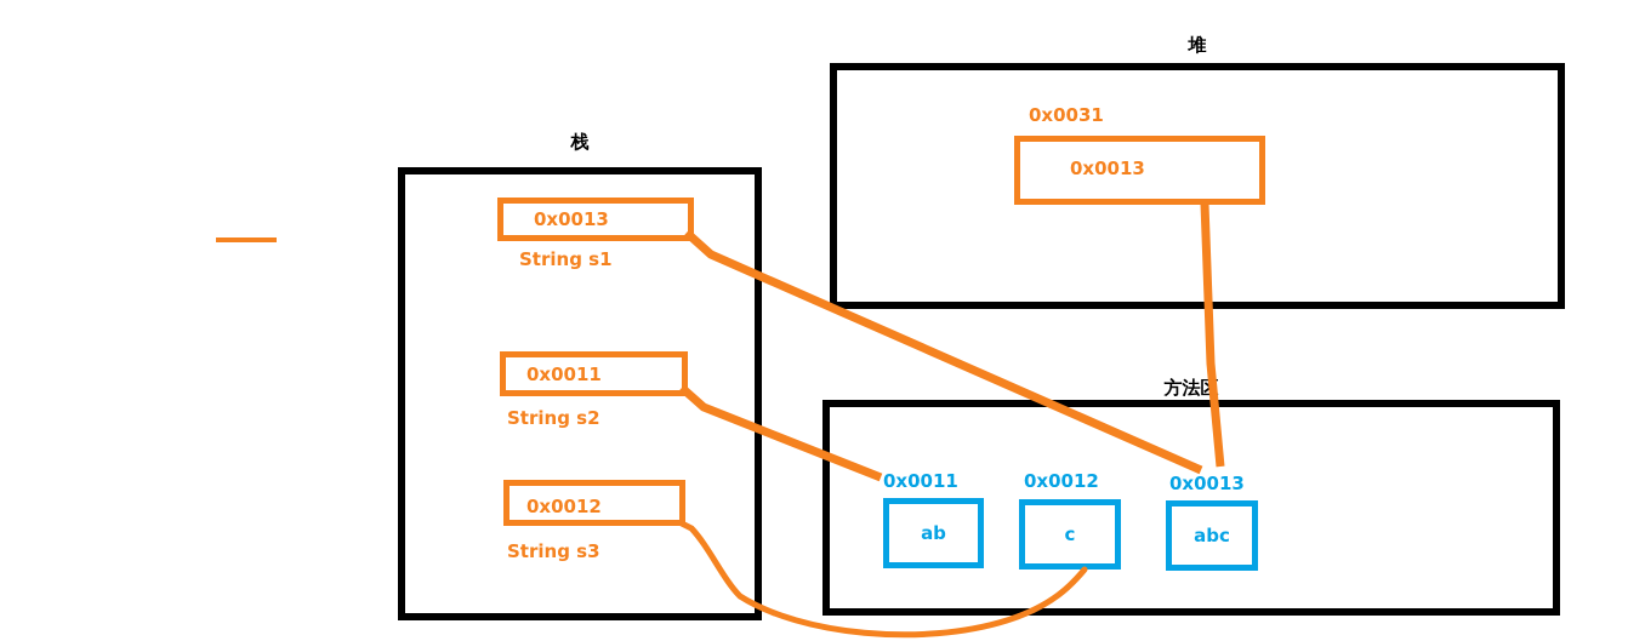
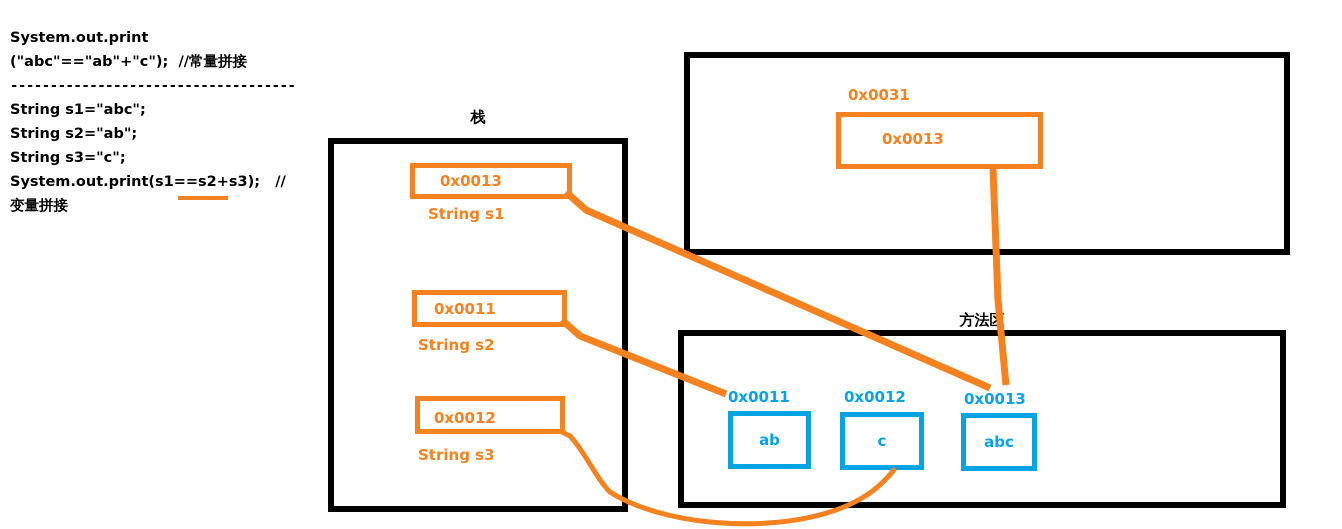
+ System.out.print
+ ("abc"=="ab"+"c"); //常量拼接
+ ------------------------------------
+ String s1="abc";
+ String s2="ab";
+ String s3="c";
+ System.out.print(s1==s2+s3); //
+ 变量拼接
  栈
  0x0013
  String s1
  0x0011
  String s2
  0x0012
  String s3
- 堆
  0x0031
  0x0013
  0x0011
  ab
  0x0012
  c
  0x0013
  abc
